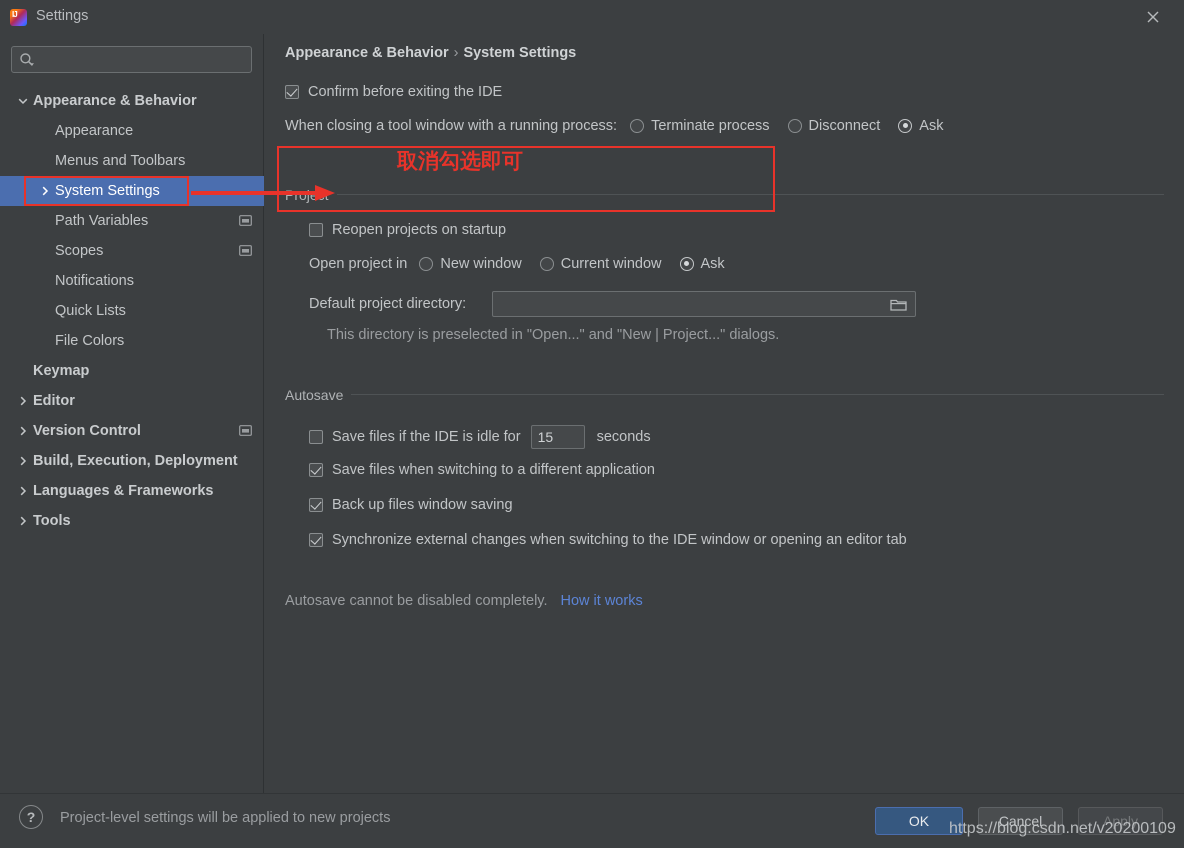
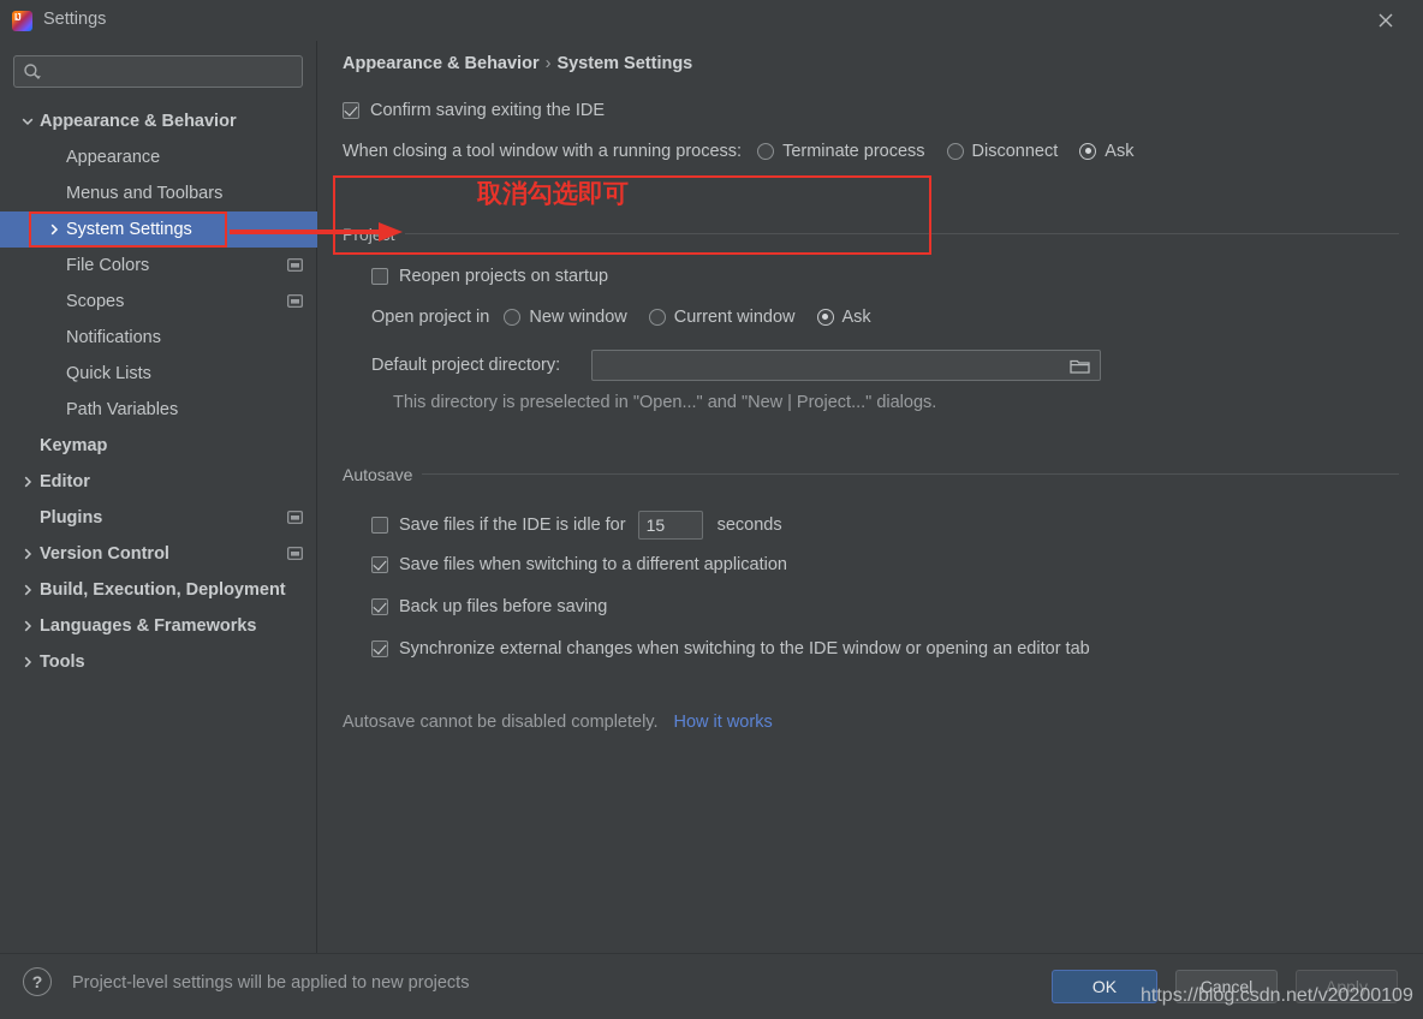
  Settings
  Appearance & Behavior
  Appearance
  Menus and Toolbars
  System Settings
- Path Variables
+ File Colors
  Scopes
  Notifications
  Quick Lists
- File Colors
+ Path Variables
  Keymap
  Editor
+ Plugins
  Version Control
  Build, Execution, Deployment
  Languages & Frameworks
  Tools
  Appearance & Behavior › System Settings
- Confirm before exiting the IDE
+ Confirm saving exiting the IDE
  When closing a tool window with a running process:
  Terminate process
  Disconnect
  Ask
  Reopen projects on startup
  Open project in
  New window
  Current window
  Ask
  Default project directory:
  This directory is preselected in "Open..." and "New | Project..." dialogs.
  Autosave
  Save files if the IDE is idle for
  15
  seconds
  Save files when switching to a different application
- Back up files window saving
+ Back up files before saving
  Synchronize external changes when switching to the IDE window or opening an editor tab
  Autosave cannot be disabled completely.
  How it works
  取消勾选即可
  ?
  Project-level settings will be applied to new projects
  OK
  Cancel
  Apply
  https://blog.csdn.net/v20200109
